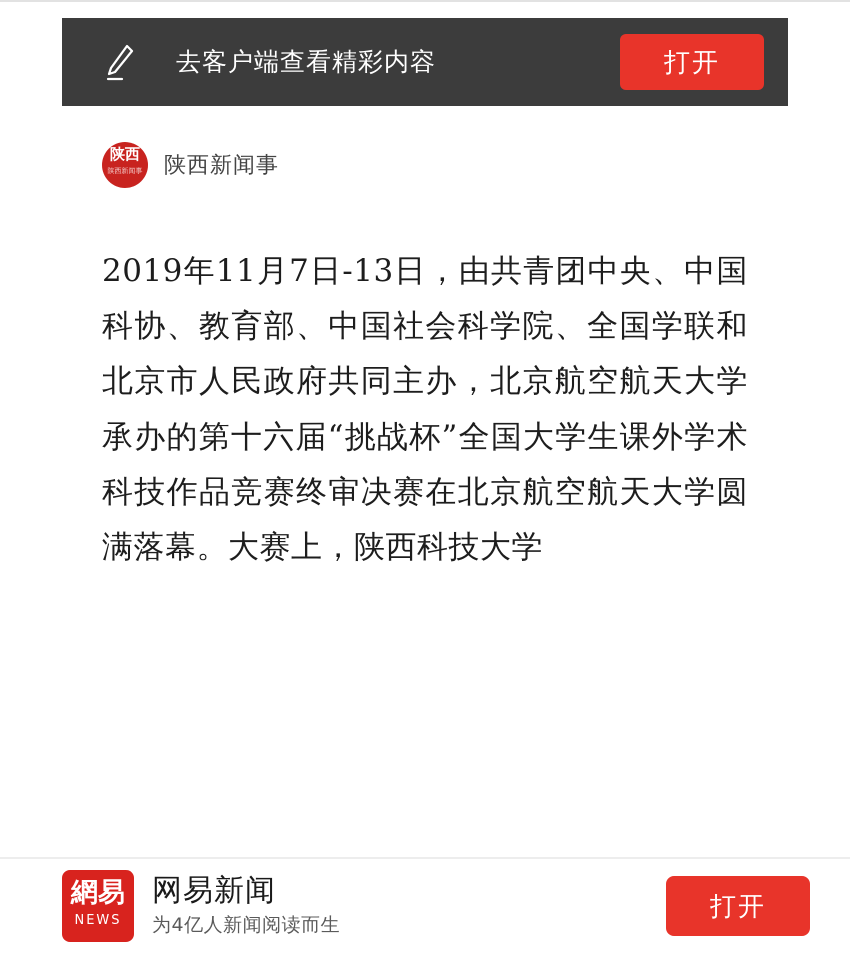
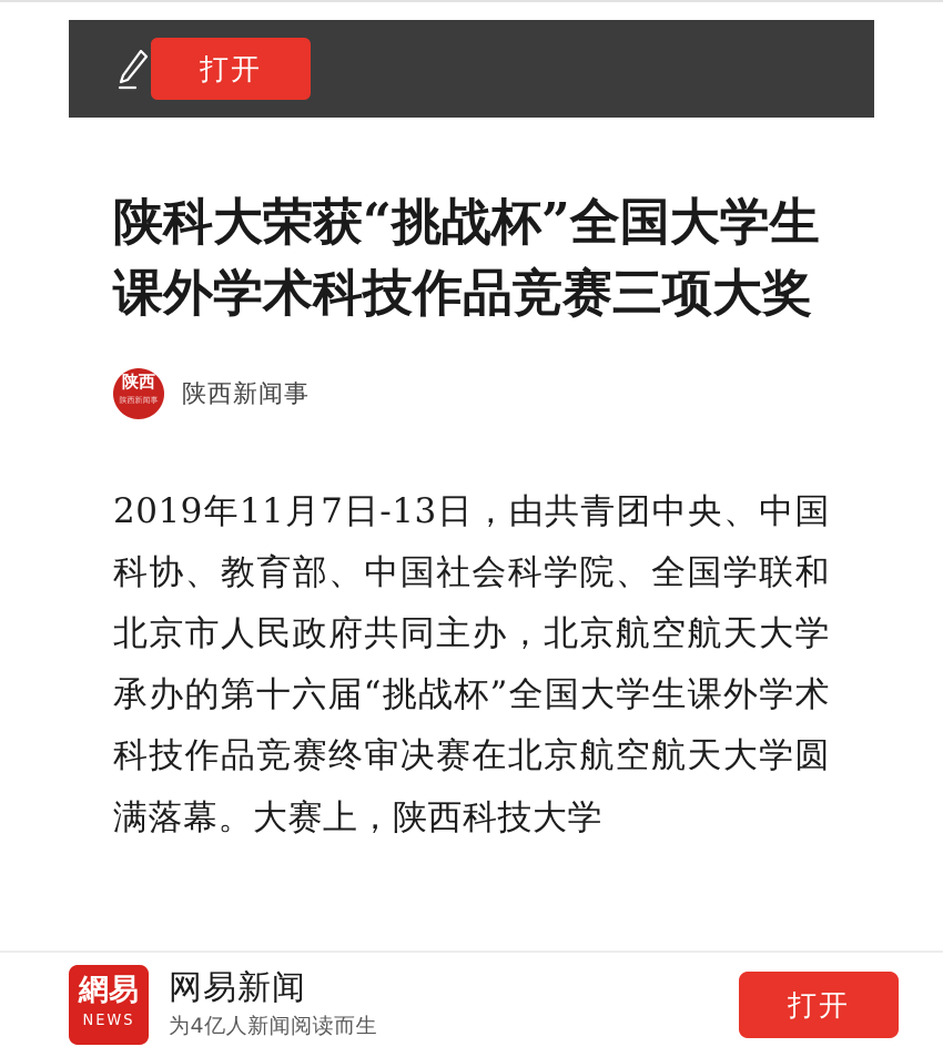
- 去客户端查看精彩内容
  打开
+ 陕科大荣获“挑战杯”全国大学生课外学术科技作品竞赛三项大奖
  陕西
  陕西新闻事
  2019年11月7日-13日，由共青团中央、中国科协、教育部、中国社会科学院、全国学联和北京市人民政府共同主办，北京航空航天大学承办的第十六届“挑战杯”全国大学生课外学术科技作品竞赛终审决赛在北京航空航天大学圆满落幕。大赛上，陕西科技大学
  網易
  NEWS
  网易新闻
  为4亿人新闻阅读而生
  打开
